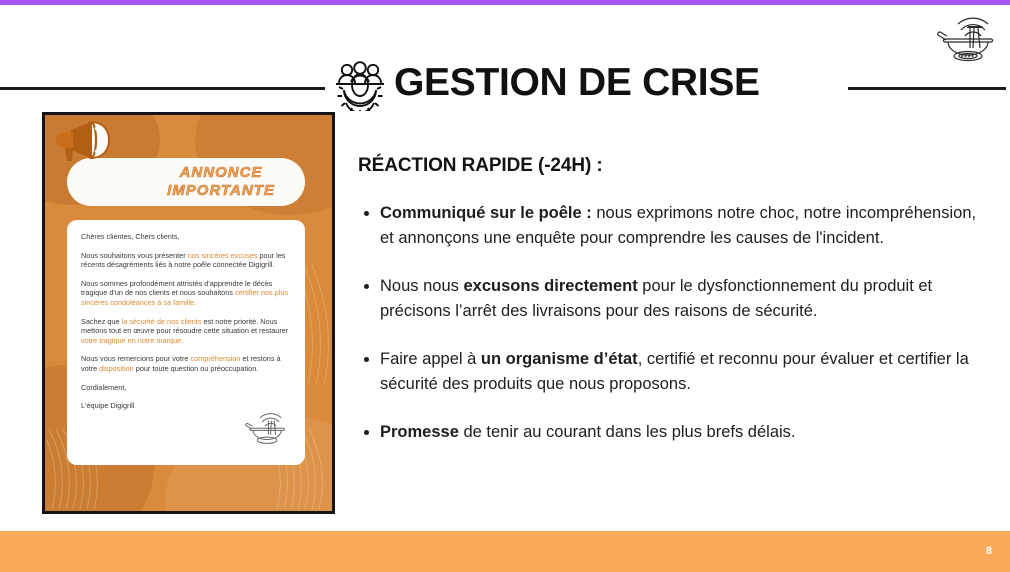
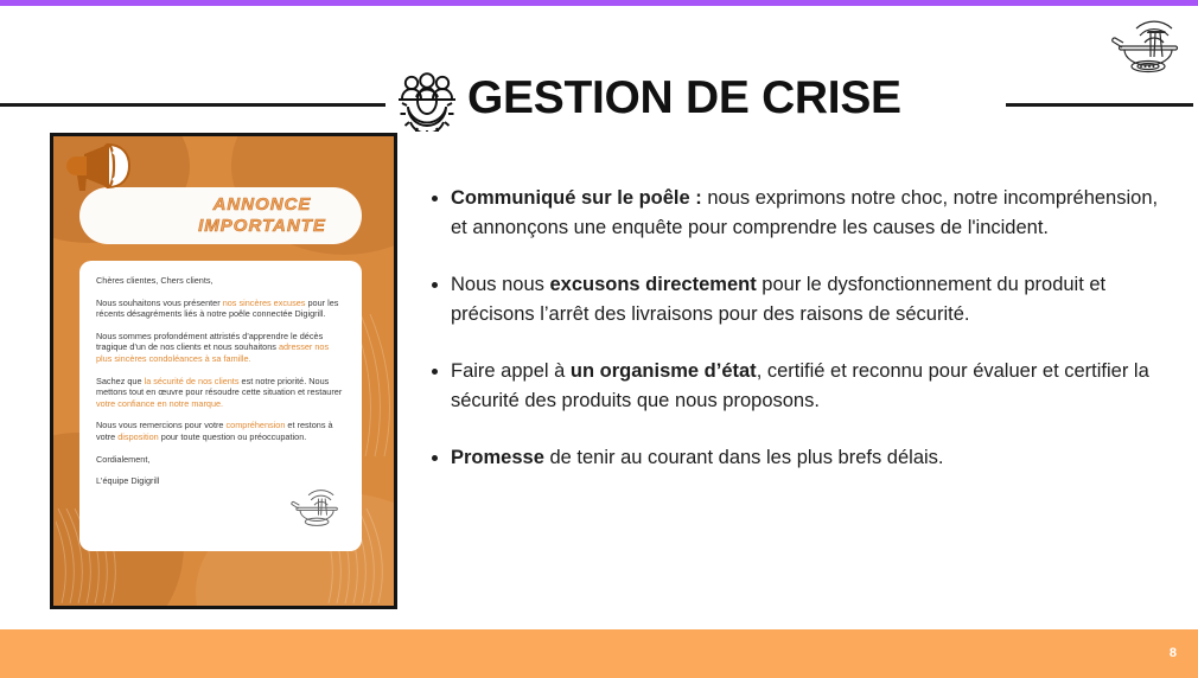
  GESTION DE CRISE
  ANNONCE
  IMPORTANTE
  Chères clientes, Chers clients,
  Nous souhaitons vous présenter nos sincères excuses pour les récents désagréments liés à notre poêle connectée Digigrill.
- Nous sommes profondément attristés d'apprendre le décès tragique d'un de nos clients et nous souhaitons certifier nos plus sincères condoléances à sa famille.
+ Nous sommes profondément attristés d'apprendre le décès tragique d'un de nos clients et nous souhaitons adresser nos plus sincères condoléances à sa famille.
- Sachez que la sécurité de nos clients est notre priorité. Nous mettons tout en œuvre pour résoudre cette situation et restaurer votre tragique en notre marque.
+ Sachez que la sécurité de nos clients est notre priorité. Nous mettons tout en œuvre pour résoudre cette situation et restaurer votre confiance en notre marque.
  Nous vous remercions pour votre compréhension et restons à votre disposition pour toute question ou préoccupation.
  Cordialement,
  L'équipe Digigrill
- RÉACTION RAPIDE (-24H) :
  Communiqué sur le poêle : nous exprimons notre choc, notre incompréhension, et annonçons une enquête pour comprendre les causes de l'incident.
  Nous nous excusons directement pour le dysfonctionnement du produit et précisons l’arrêt des livraisons pour des raisons de sécurité.
  Faire appel à un organisme d’état, certifié et reconnu pour évaluer et certifier la sécurité des produits que nous proposons.
  Promesse de tenir au courant dans les plus brefs délais.
  8
